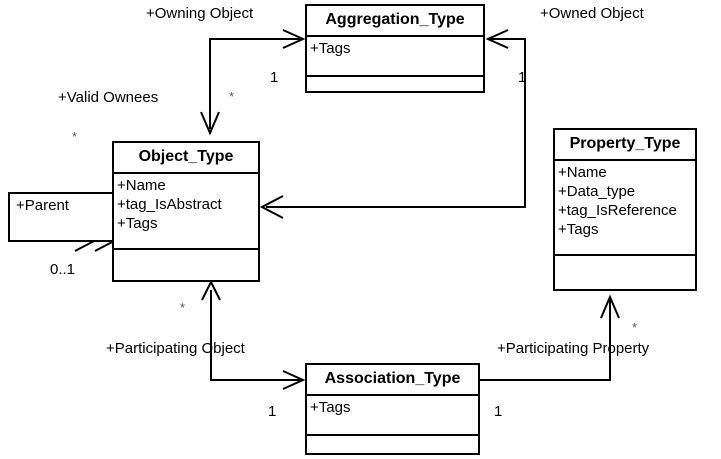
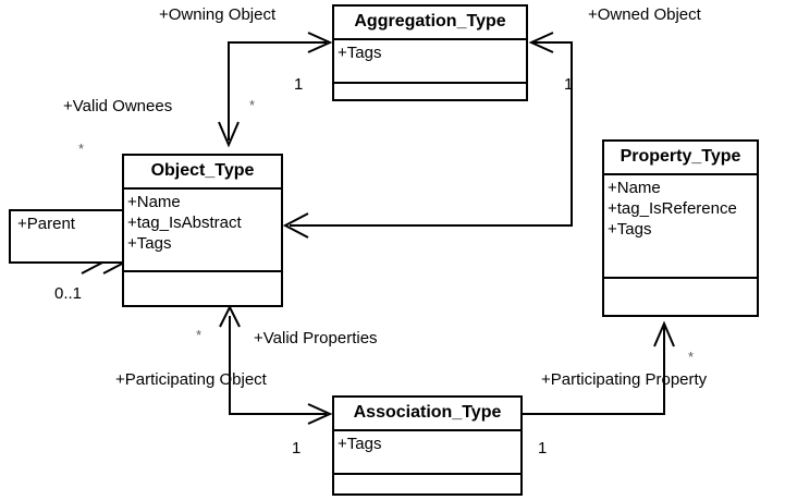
  +Parent
  Aggregation_Type
  +Tags
  Object_Type
  +Name
  +tag_IsAbstract
  +Tags
  Property_Type
  +Name
- +Data_type
  +tag_IsReference
  +Tags
  Association_Type
  +Tags
  +Owning Object
  +Owned Object
  +Valid Ownees
+ +Valid Properties
  +Participating Object
  +Participating Property
  1
  1
  0..1
  1
  1
  *
  *
  *
  *
